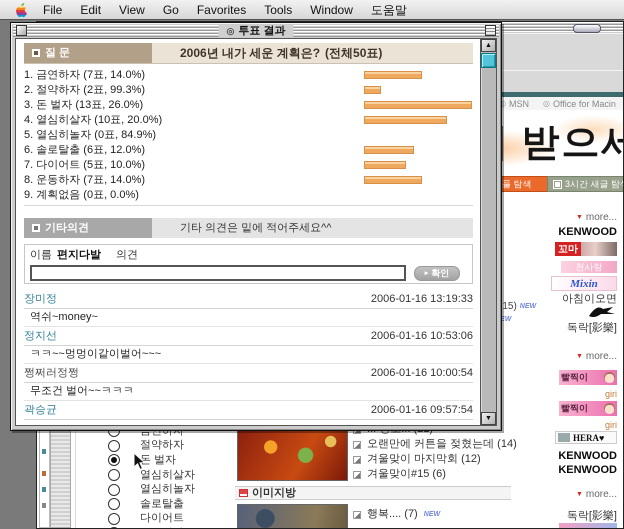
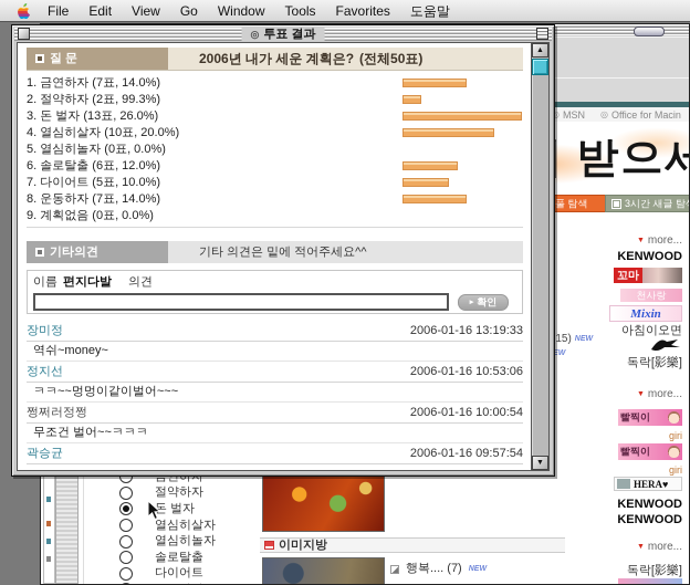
  ◎
  MSN
  ◎
  Office for Macin
  받으세
  풀 탐색
  3시간 새글 탐
  more...
  KENWOOD
  꼬마
  천사랑
  Mixin
  아침이오면
  독락[影樂]
  more...
  빨찍이
  giri
  빨찍이
  giri
  HERA♥
  KENWOOD
  KENWOOD
  more...
  독락[影樂]
  15)
  절약하자
  돈 벌자
  열심히살자
  열심히놀자
  솔로탈출
  다이어트
- 오랜만에 커튼을 젖혔는데 (14)
- 겨울맞이 마지막회 (12)
- 겨울맞이#15 (6)
  이미지방
  행복.... (7)
  File
  Edit
  View
  Go
- Favorites
+ Window
  Tools
- Window
+ Favorites
  도움말
  ◎
  투표 결과
  질 문
  2006년 내가 세운 계획은?
  (전체50표)
  1. 금연하자 (7표, 14.0%)
  2. 절약하자 (2표, 99.3%)
  3. 돈 벌자 (13표, 26.0%)
  4. 열심히살자 (10표, 20.0%)
- 5. 열심히놀자 (0표, 84.9%)
+ 5. 열심히놀자 (0표, 0.0%)
  6. 솔로탈출 (6표, 12.0%)
  7. 다이어트 (5표, 10.0%)
  8. 운동하자 (7표, 14.0%)
  9. 계획없음 (0표, 0.0%)
  기타의견
  기타 의견은 밑에 적어주세요^^
  이름
  편지다발
  의견
  확인
  장미정
  2006-01-16 13:19:33
  역쉬~money~
  정지선
  2006-01-16 10:53:06
  ㅋㅋ~~멍멍이같이벌어~~~
  쩡쩌러정쩡
  2006-01-16 10:00:54
  무조건 벌어~~ㅋㅋㅋ
  곽승균
  2006-01-16 09:57:54
